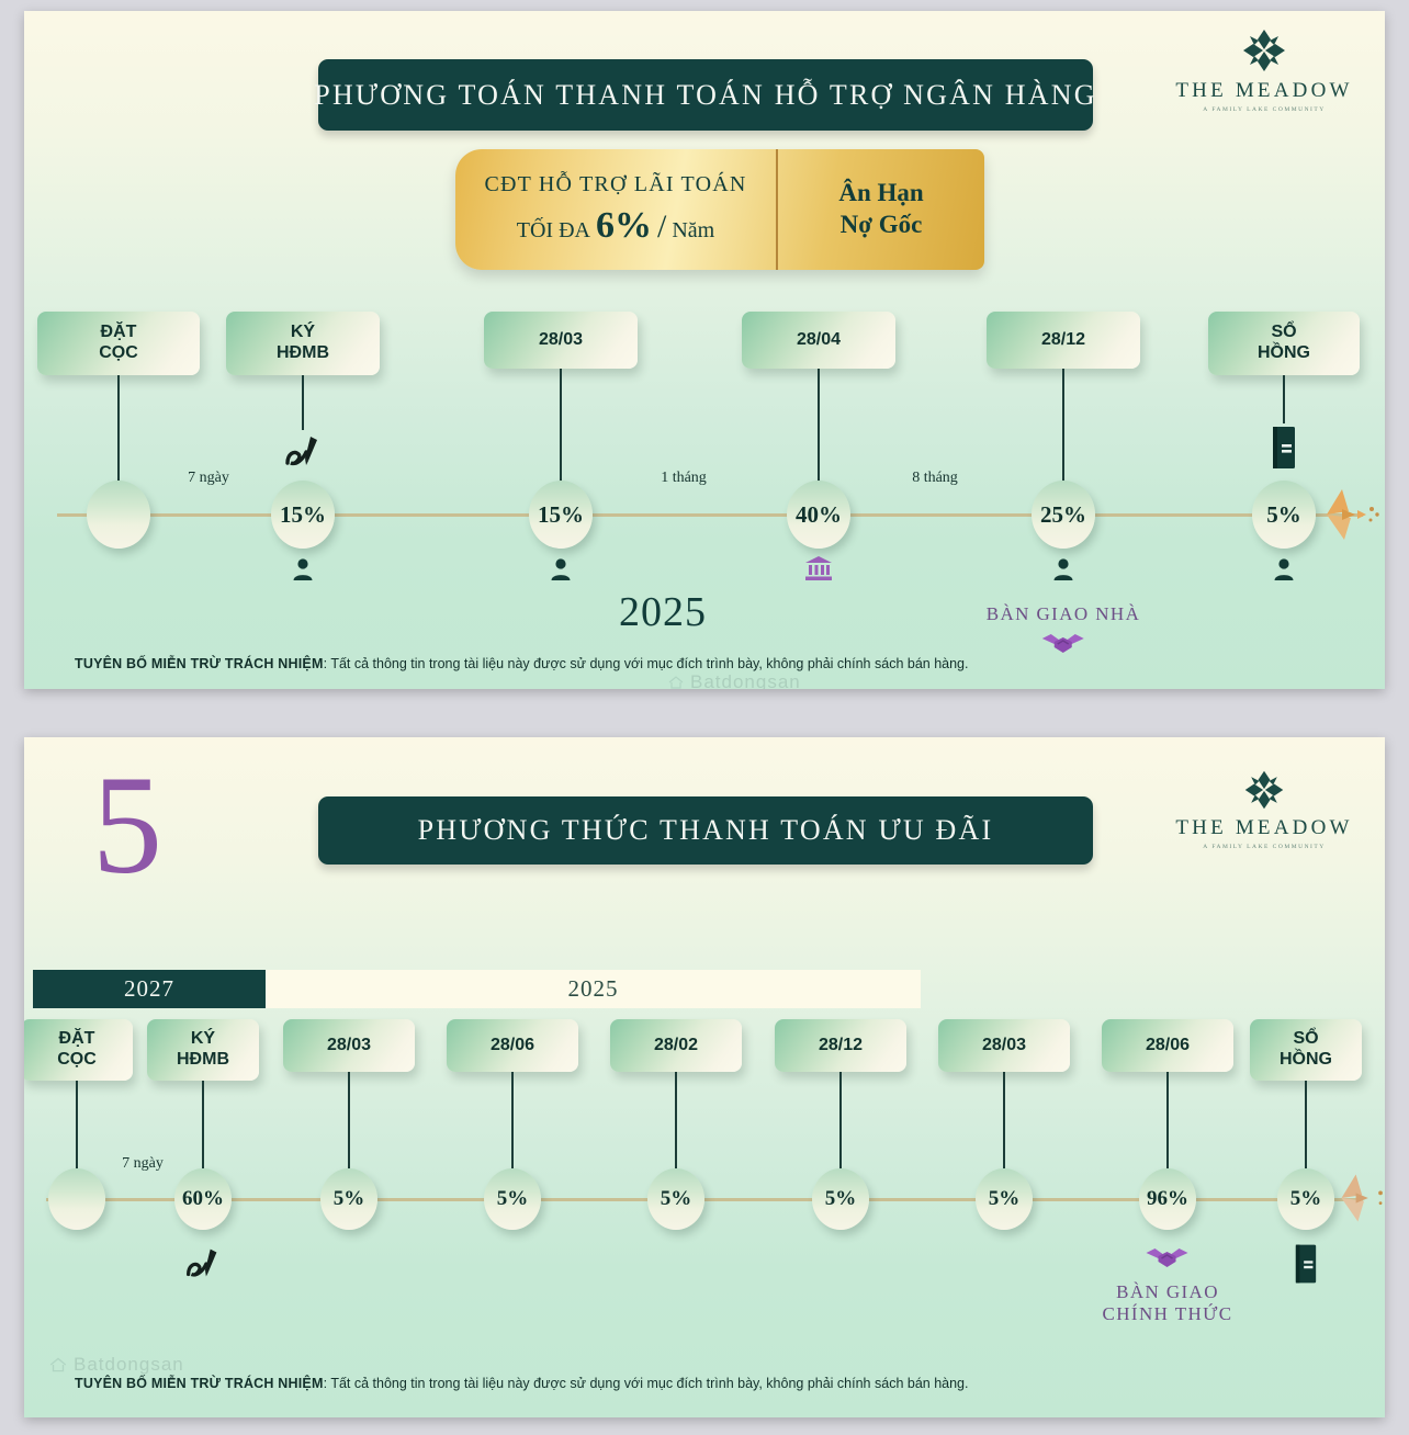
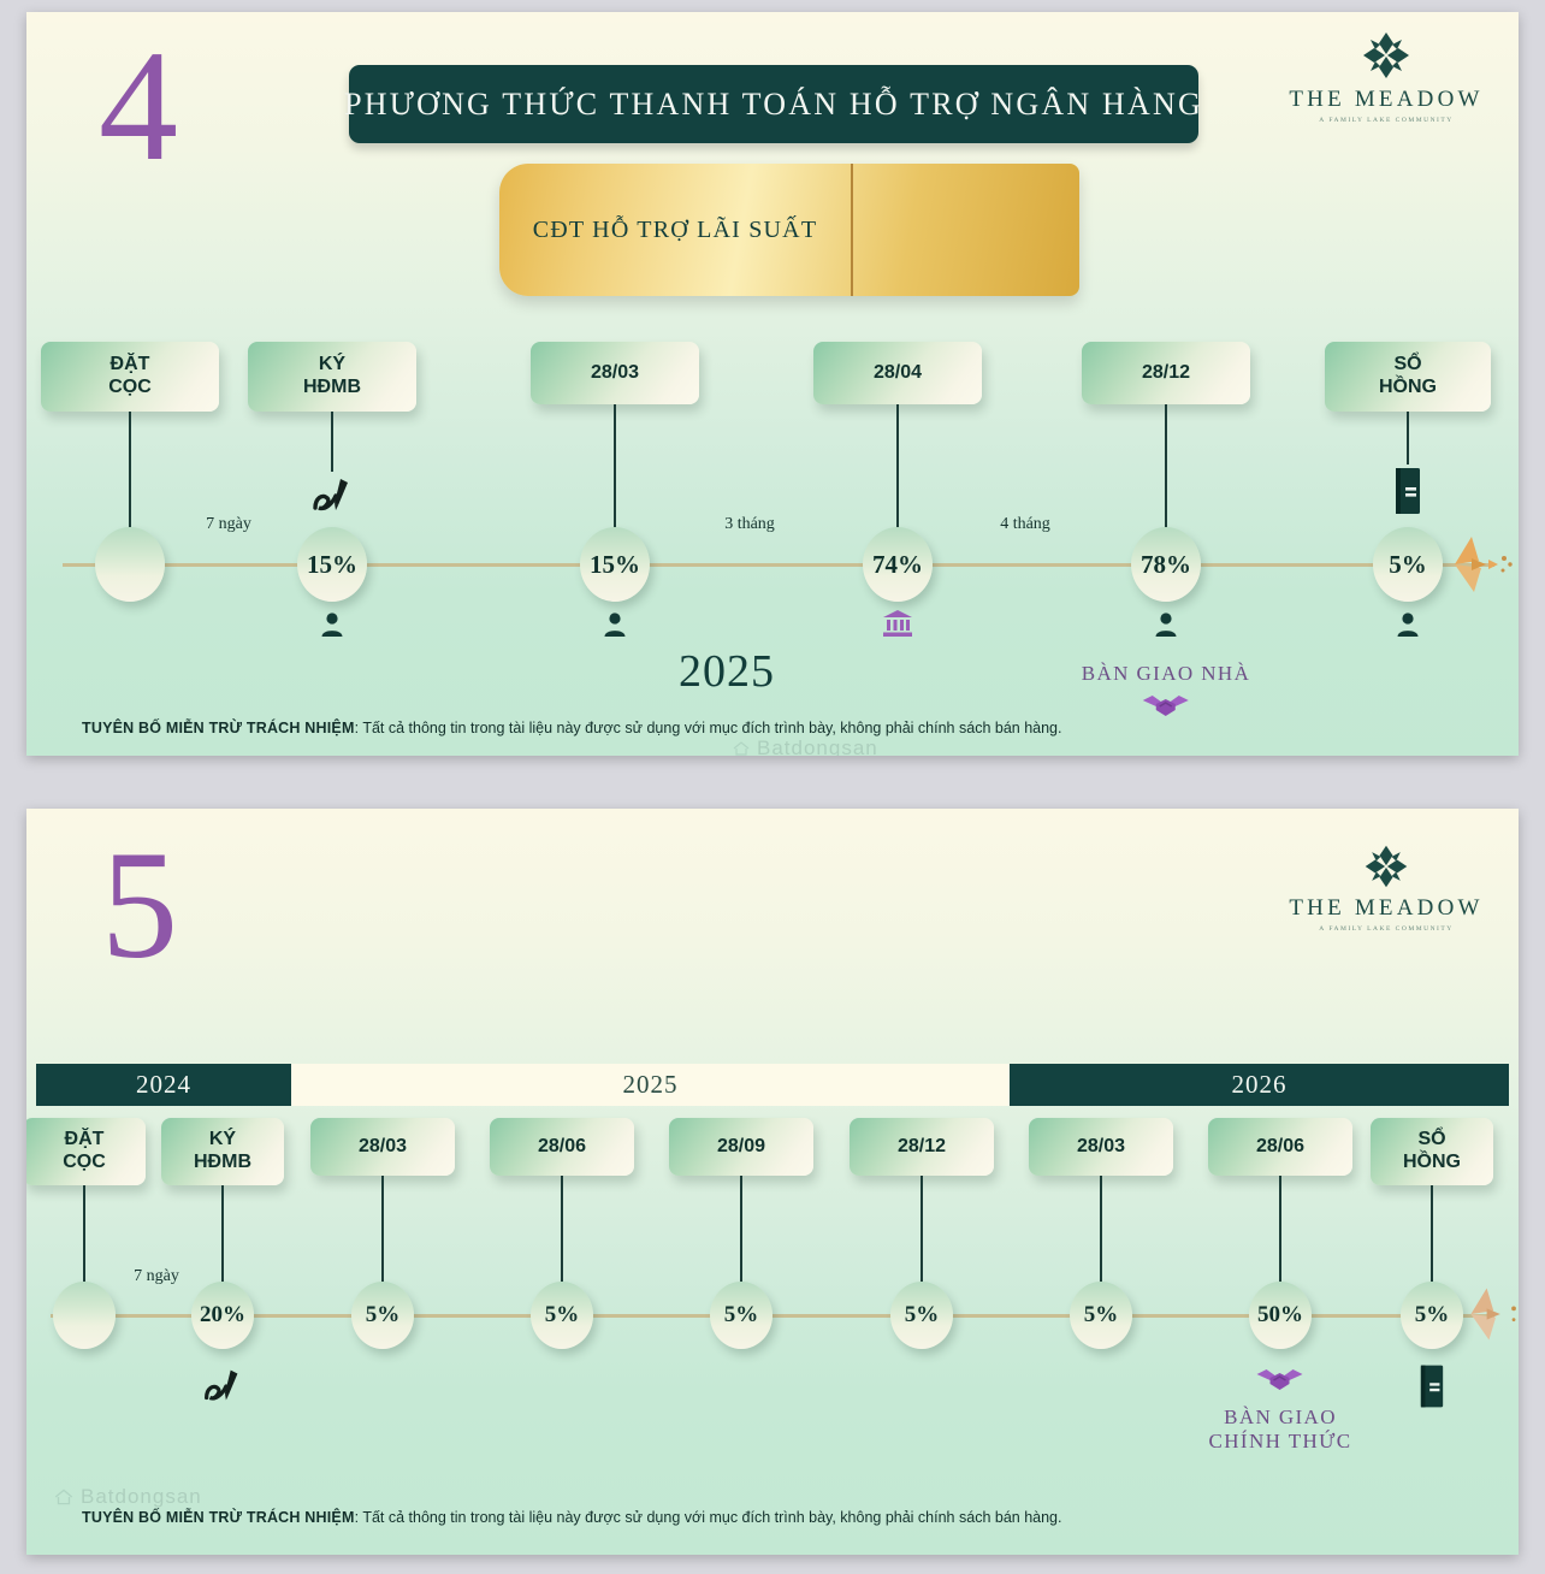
+ 4
- PHƯƠNG TOÁN THANH TOÁN HỖ TRỢ NGÂN HÀNG
+ PHƯƠNG THỨC THANH TOÁN HỖ TRỢ NGÂN HÀNG
  THE MEADOW
- CĐT HỖ TRỢ LÃI TOÁN
+ CĐT HỖ TRỢ LÃI SUẤT
- TỐI ĐA
- 6%
- /
- Năm
- Ân Hạn
- Nợ Gốc
  ĐẶT
  CỌC
  7 ngày
  KÝ
  HĐMB
  15%
  28/03
  15%
- 1 tháng
+ 3 tháng
  28/04
- 40%
+ 74%
- 8 tháng
+ 4 tháng
  28/12
- 25%
+ 78%
  BÀN GIAO NHÀ
  SỔ
  HỒNG
  5%
  2025
  Batdongsan
  TUYÊN BỐ MIỄN TRỪ TRÁCH NHIỆM: Tất cả thông tin trong tài liệu này được sử dụng với mục đích trình bày, không phải chính sách bán hàng.
  5
- PHƯƠNG THỨC THANH TOÁN ƯU ĐÃI
  THE MEADOW
- 2027
+ 2024
  2025
+ 2026
  ĐẶT
  CỌC
  7 ngày
  KÝ
  HĐMB
- 60%
+ 20%
  28/03
  5%
  28/06
  5%
- 28/02
+ 28/09
  5%
  28/12
  5%
  28/03
  5%
  28/06
- 96%
+ 50%
  BÀN GIAO
  CHÍNH THỨC
  SỔ
  HỒNG
  5%
  Batdongsan
  TUYÊN BỐ MIỄN TRỪ TRÁCH NHIỆM: Tất cả thông tin trong tài liệu này được sử dụng với mục đích trình bày, không phải chính sách bán hàng.
